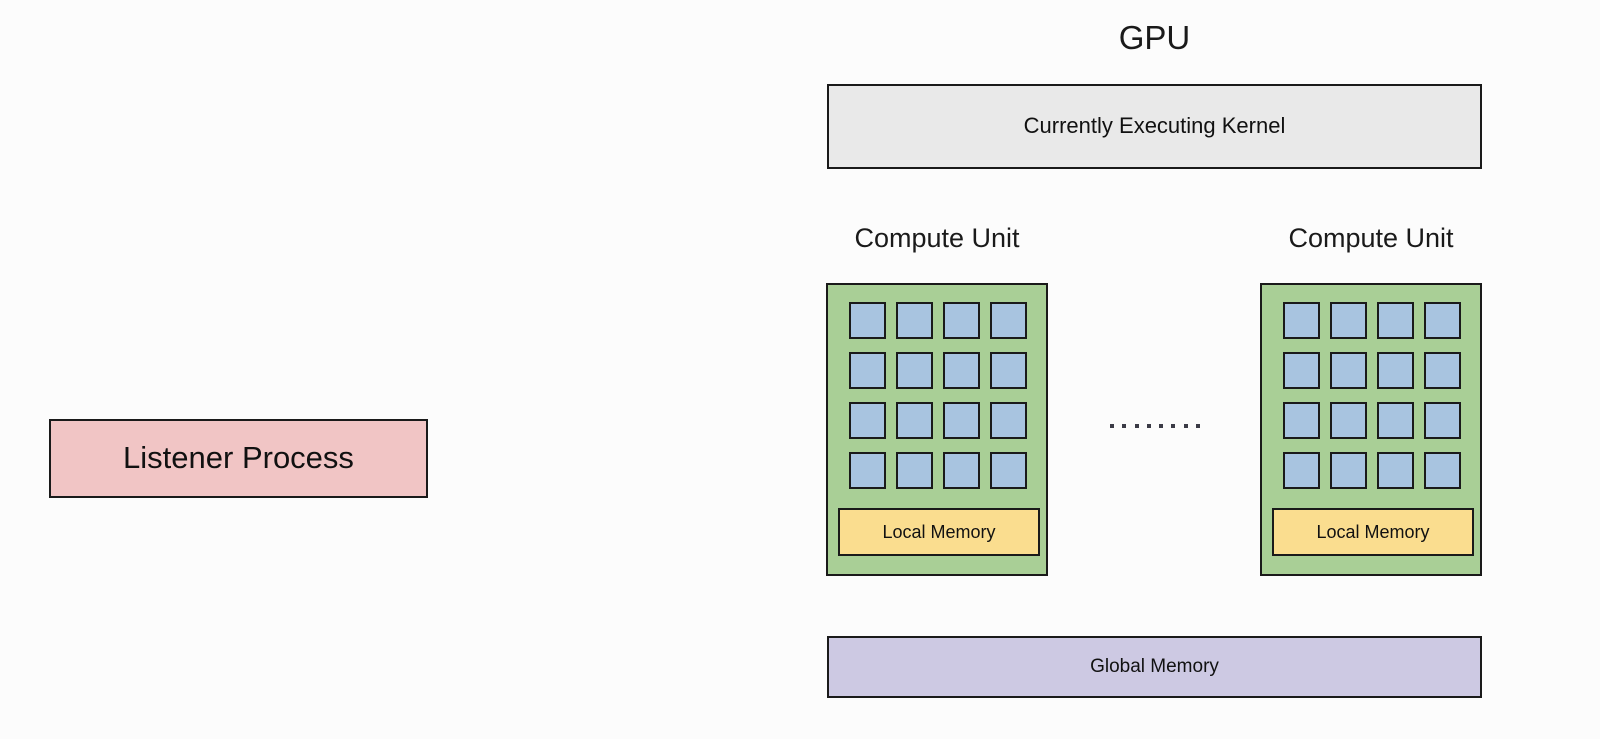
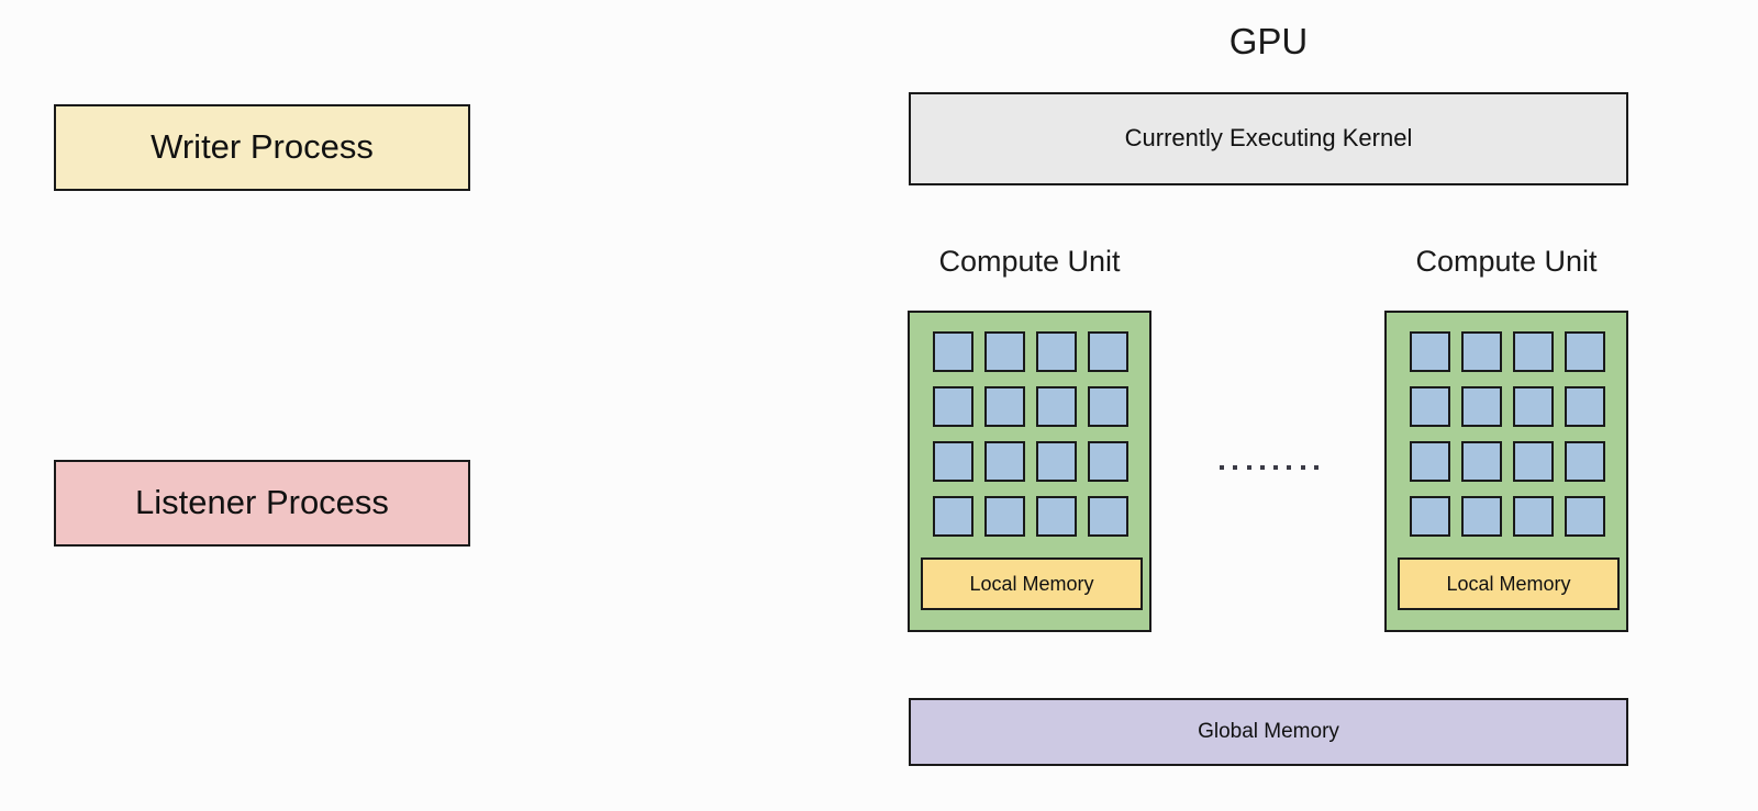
+ Writer Process
  Listener Process
  GPU
  Currently Executing Kernel
  Compute Unit
  Compute Unit
  Local Memory
  Local Memory
  Global Memory
